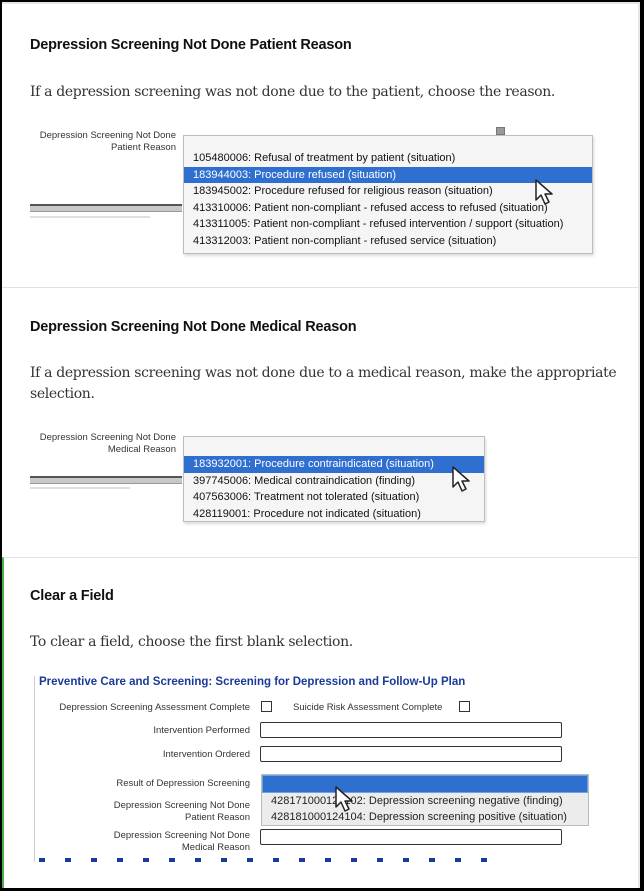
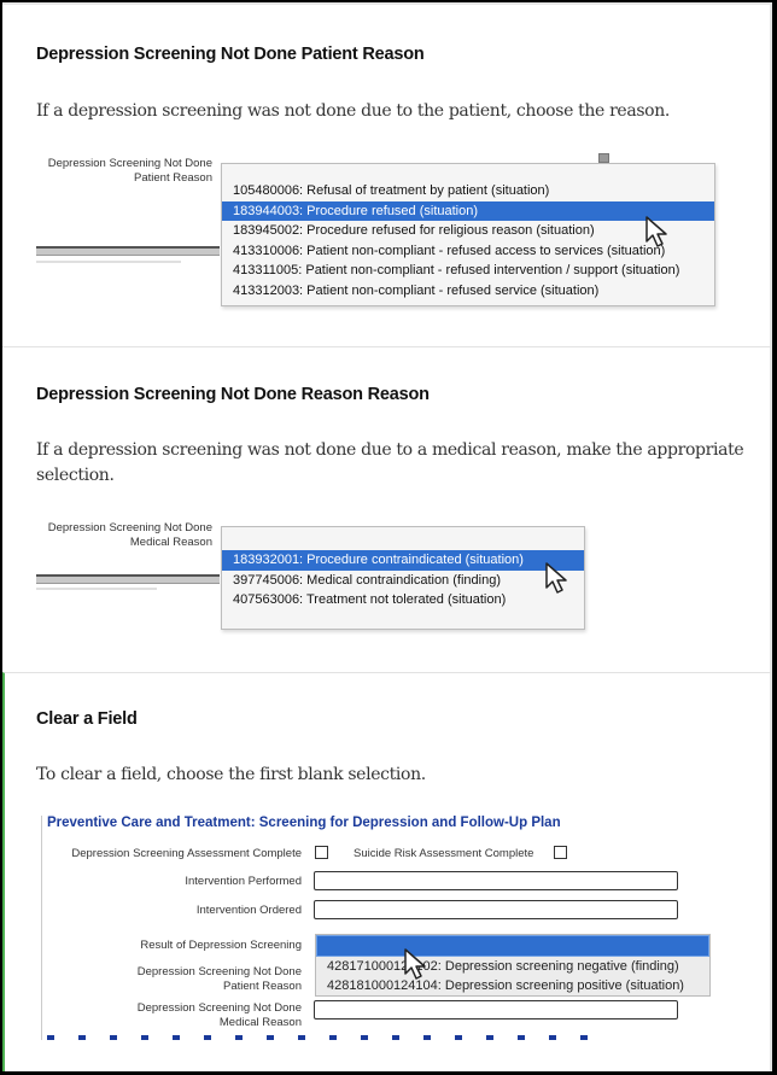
  Depression Screening Not Done Patient Reason
  If a depression screening was not done due to the patient, choose the reason.
  Depression Screening Not Done
  Patient Reason
  105480006: Refusal of treatment by patient (situation)
  183944003: Procedure refused (situation)
  183945002: Procedure refused for religious reason (situation)
- 413310006: Patient non-compliant - refused access to refused (situation)
+ 413310006: Patient non-compliant - refused access to services (situation)
  413311005: Patient non-compliant - refused intervention / support (situation)
  413312003: Patient non-compliant - refused service (situation)
- Depression Screening Not Done Medical Reason
+ Depression Screening Not Done Reason Reason
  If a depression screening was not done due to a medical reason, make the appropriate selection.
  Depression Screening Not Done
  Medical Reason
  183932001: Procedure contraindicated (situation)
  397745006: Medical contraindication (finding)
  407563006: Treatment not tolerated (situation)
- 428119001: Procedure not indicated (situation)
  Clear a Field
  To clear a field, choose the first blank selection.
- Preventive Care and Screening: Screening for Depression and Follow-Up Plan
+ Preventive Care and Treatment: Screening for Depression and Follow-Up Plan
  Depression Screening Assessment Complete
  Suicide Risk Assessment Complete
  Intervention Performed
  Intervention Ordered
  Result of Depression Screening
  Depression Screening Not Done
  Patient Reason
  Depression Screening Not Done
  Medical Reason
  4281710001202: Depression screening negative (finding)
  428181000124104: Depression screening positive (situation)
